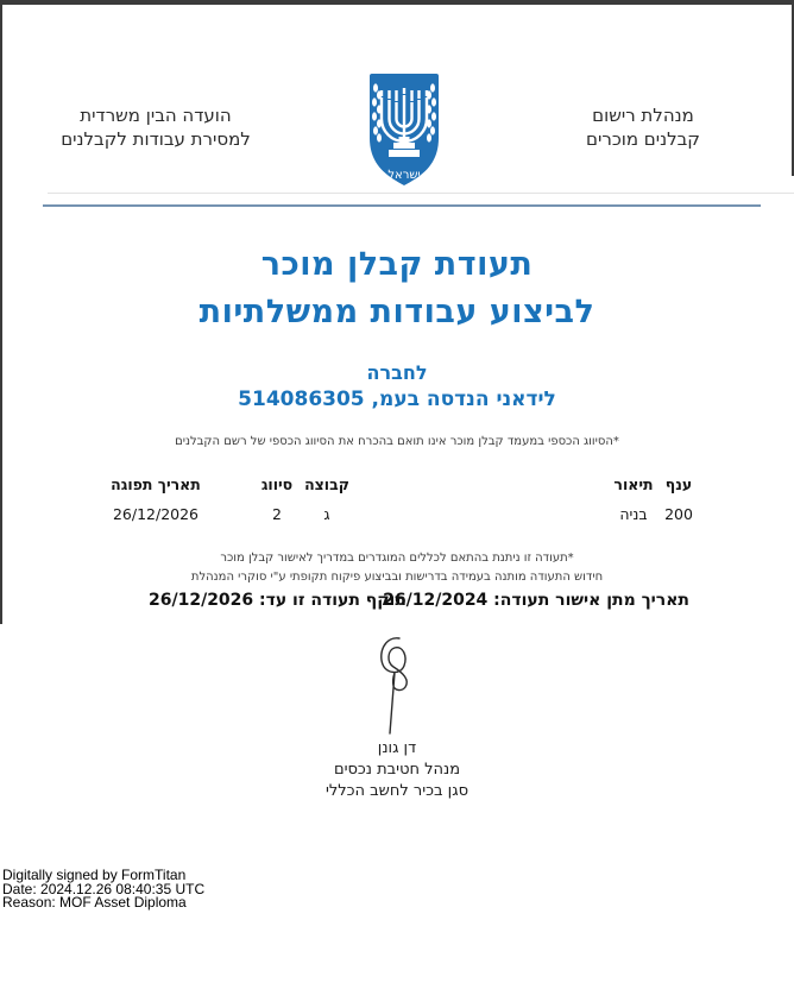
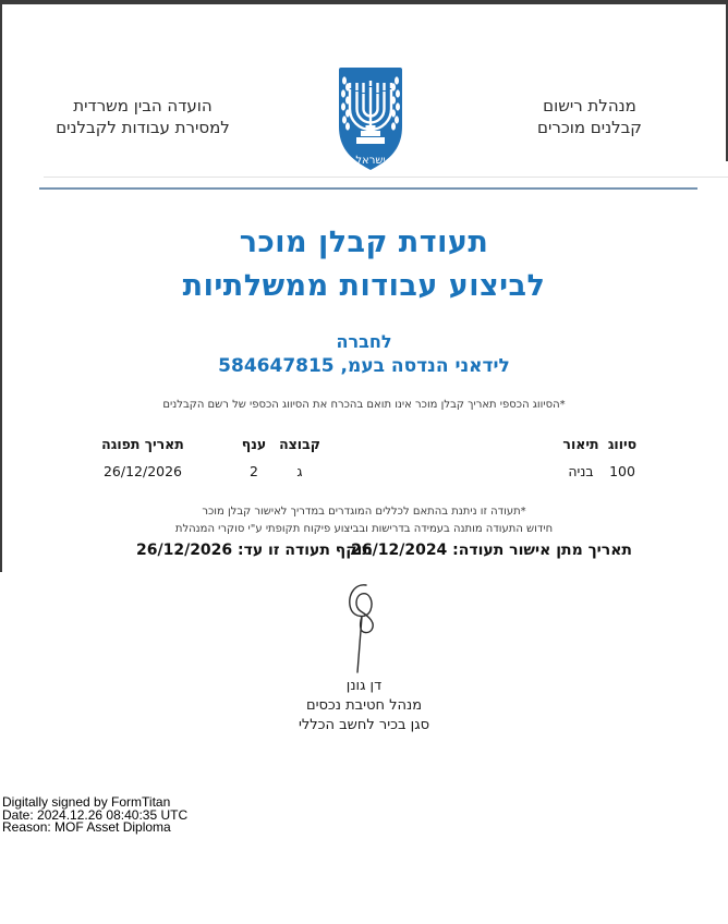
  מנהלת רישום
  קבלנים מוכרים
  הועדה הבין משרדית
  למסירת עבודות לקבלנים
  ישראל
  תעודת קבלן מוכר
  לביצוע עבודות ממשלתיות
  לחברה
- לידאני הנדסה בעמ, 514086305
+ לידאני הנדסה בעמ, 584647815
- *הסיווג הכספי במעמד קבלן מוכר אינו תואם בהכרח את הסיווג הכספי של רשם הקבלנים
+ *הסיווג הכספי תאריך קבלן מוכר אינו תואם בהכרח את הסיווג הכספי של רשם הקבלנים
- ענף
+ סיווג
- 200
+ 100
  תיאור
  בניה
  קבוצה
  ג
- סיווג
+ ענף
  2
  תאריך תפוגה
  26/12/2026
  *תעודה זו ניתנת בהתאם לכללים המוגדרים במדריך לאישור קבלן מוכר
  חידוש התעודה מותנה בעמידה בדרישות ובביצוע פיקוח תקופתי ע"י סוקרי המנהלת
  תאריך מתן אישור תעודה: 26/12/2024
  תוקף תעודה זו עד: 26/12/2026
  דן גונן
  מנהל חטיבת נכסים
  סגן בכיר לחשב הכללי
  Digitally signed by FormTitan
  Date: 2024.12.26 08:40:35 UTC
  Reason: MOF Asset Diploma
